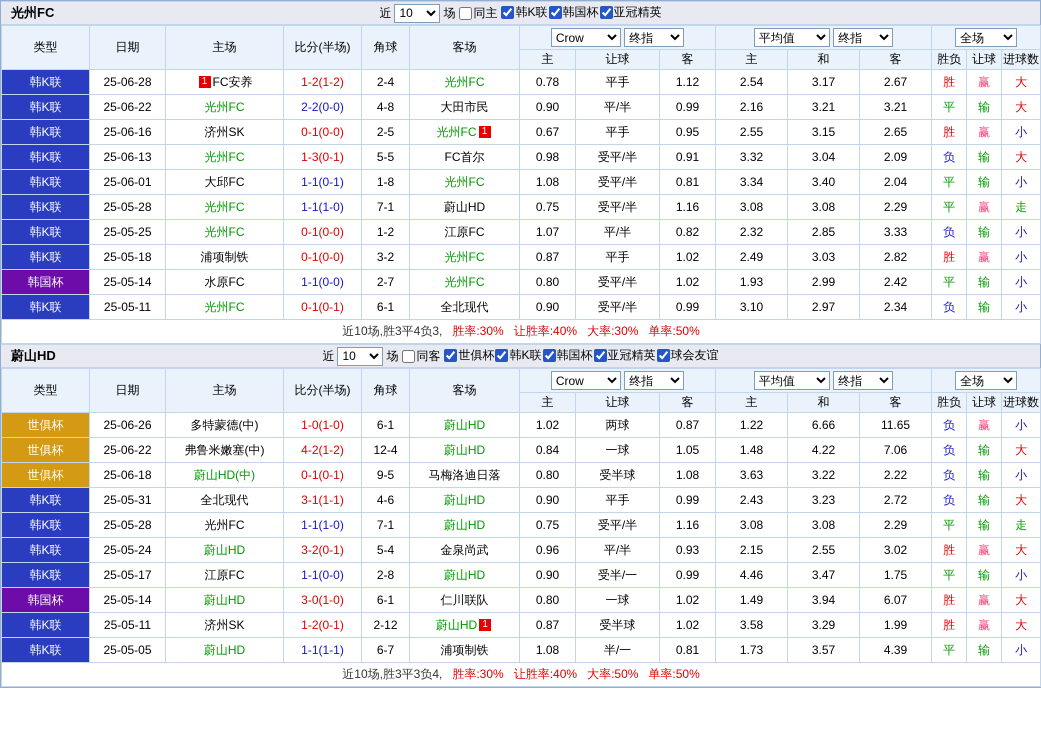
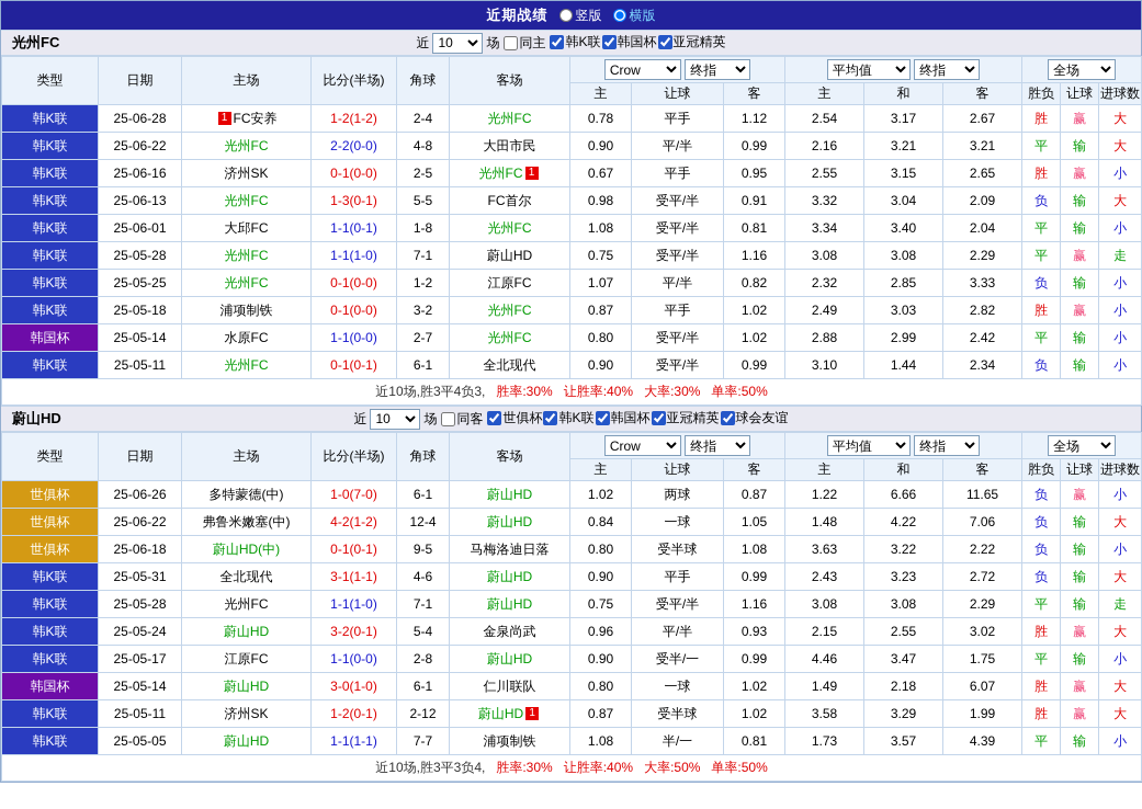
+ 近期战绩
+ 竖版
+ 横版
  光州FC
  近
  10
  场
  同主
  韩K联
  韩国杯
  亚冠精英
  类型	日期	主场	比分(半场)	角球	客场	Crow 终指	平均值 终指	全场
  主	让球	客	主	和	客	胜负	让球	进球数
  韩K联	25-06-28	1 FC安养	1-2(1-2)	2-4	光州FC	0.78	平手	1.12	2.54	3.17	2.67	胜	赢	大
  韩K联	25-06-22	光州FC	2-2(0-0)	4-8	大田市民	0.90	平/半	0.99	2.16	3.21	3.21	平	输	大
  韩K联	25-06-16	济州SK	0-1(0-0)	2-5	光州FC 1	0.67	平手	0.95	2.55	3.15	2.65	胜	赢	小
  韩K联	25-06-13	光州FC	1-3(0-1)	5-5	FC首尔	0.98	受平/半	0.91	3.32	3.04	2.09	负	输	大
  韩K联	25-06-01	大邱FC	1-1(0-1)	1-8	光州FC	1.08	受平/半	0.81	3.34	3.40	2.04	平	输	小
  韩K联	25-05-28	光州FC	1-1(1-0)	7-1	蔚山HD	0.75	受平/半	1.16	3.08	3.08	2.29	平	赢	走
  韩K联	25-05-25	光州FC	0-1(0-0)	1-2	江原FC	1.07	平/半	0.82	2.32	2.85	3.33	负	输	小
  韩K联	25-05-18	浦项制铁	0-1(0-0)	3-2	光州FC	0.87	平手	1.02	2.49	3.03	2.82	胜	赢	小
- 韩国杯	25-05-14	水原FC	1-1(0-0)	2-7	光州FC	0.80	受平/半	1.02	1.93	2.99	2.42	平	输	小
+ 韩国杯	25-05-14	水原FC	1-1(0-0)	2-7	光州FC	0.80	受平/半	1.02	2.88	2.99	2.42	平	输	小
- 韩K联	25-05-11	光州FC	0-1(0-1)	6-1	全北现代	0.90	受平/半	0.99	3.10	2.97	2.34	负	输	小
+ 韩K联	25-05-11	光州FC	0-1(0-1)	6-1	全北现代	0.90	受平/半	0.99	3.10	1.44	2.34	负	输	小
  近10场,胜3平4负3, 胜率:30% 让胜率:40% 大率:30% 单率:50%
  蔚山HD
  近
  10
  场
  同客
  世俱杯
  韩K联
  韩国杯
  亚冠精英
  球会友谊
  类型	日期	主场	比分(半场)	角球	客场	Crow 终指	平均值 终指	全场
  主	让球	客	主	和	客	胜负	让球	进球数
- 世俱杯	25-06-26	多特蒙德(中)	1-0(1-0)	6-1	蔚山HD	1.02	两球	0.87	1.22	6.66	11.65	负	赢	小
+ 世俱杯	25-06-26	多特蒙德(中)	1-0(7-0)	6-1	蔚山HD	1.02	两球	0.87	1.22	6.66	11.65	负	赢	小
  世俱杯	25-06-22	弗鲁米嫩塞(中)	4-2(1-2)	12-4	蔚山HD	0.84	一球	1.05	1.48	4.22	7.06	负	输	大
  世俱杯	25-06-18	蔚山HD(中)	0-1(0-1)	9-5	马梅洛迪日落	0.80	受半球	1.08	3.63	3.22	2.22	负	输	小
  韩K联	25-05-31	全北现代	3-1(1-1)	4-6	蔚山HD	0.90	平手	0.99	2.43	3.23	2.72	负	输	大
  韩K联	25-05-28	光州FC	1-1(1-0)	7-1	蔚山HD	0.75	受平/半	1.16	3.08	3.08	2.29	平	输	走
  韩K联	25-05-24	蔚山HD	3-2(0-1)	5-4	金泉尚武	0.96	平/半	0.93	2.15	2.55	3.02	胜	赢	大
  韩K联	25-05-17	江原FC	1-1(0-0)	2-8	蔚山HD	0.90	受半/一	0.99	4.46	3.47	1.75	平	输	小
- 韩国杯	25-05-14	蔚山HD	3-0(1-0)	6-1	仁川联队	0.80	一球	1.02	1.49	3.94	6.07	胜	赢	大
+ 韩国杯	25-05-14	蔚山HD	3-0(1-0)	6-1	仁川联队	0.80	一球	1.02	1.49	2.18	6.07	胜	赢	大
  韩K联	25-05-11	济州SK	1-2(0-1)	2-12	蔚山HD 1	0.87	受半球	1.02	3.58	3.29	1.99	胜	赢	大
- 韩K联	25-05-05	蔚山HD	1-1(1-1)	6-7	浦项制铁	1.08	半/一	0.81	1.73	3.57	4.39	平	输	小
+ 韩K联	25-05-05	蔚山HD	1-1(1-1)	7-7	浦项制铁	1.08	半/一	0.81	1.73	3.57	4.39	平	输	小
  近10场,胜3平3负4, 胜率:30% 让胜率:40% 大率:50% 单率:50%
